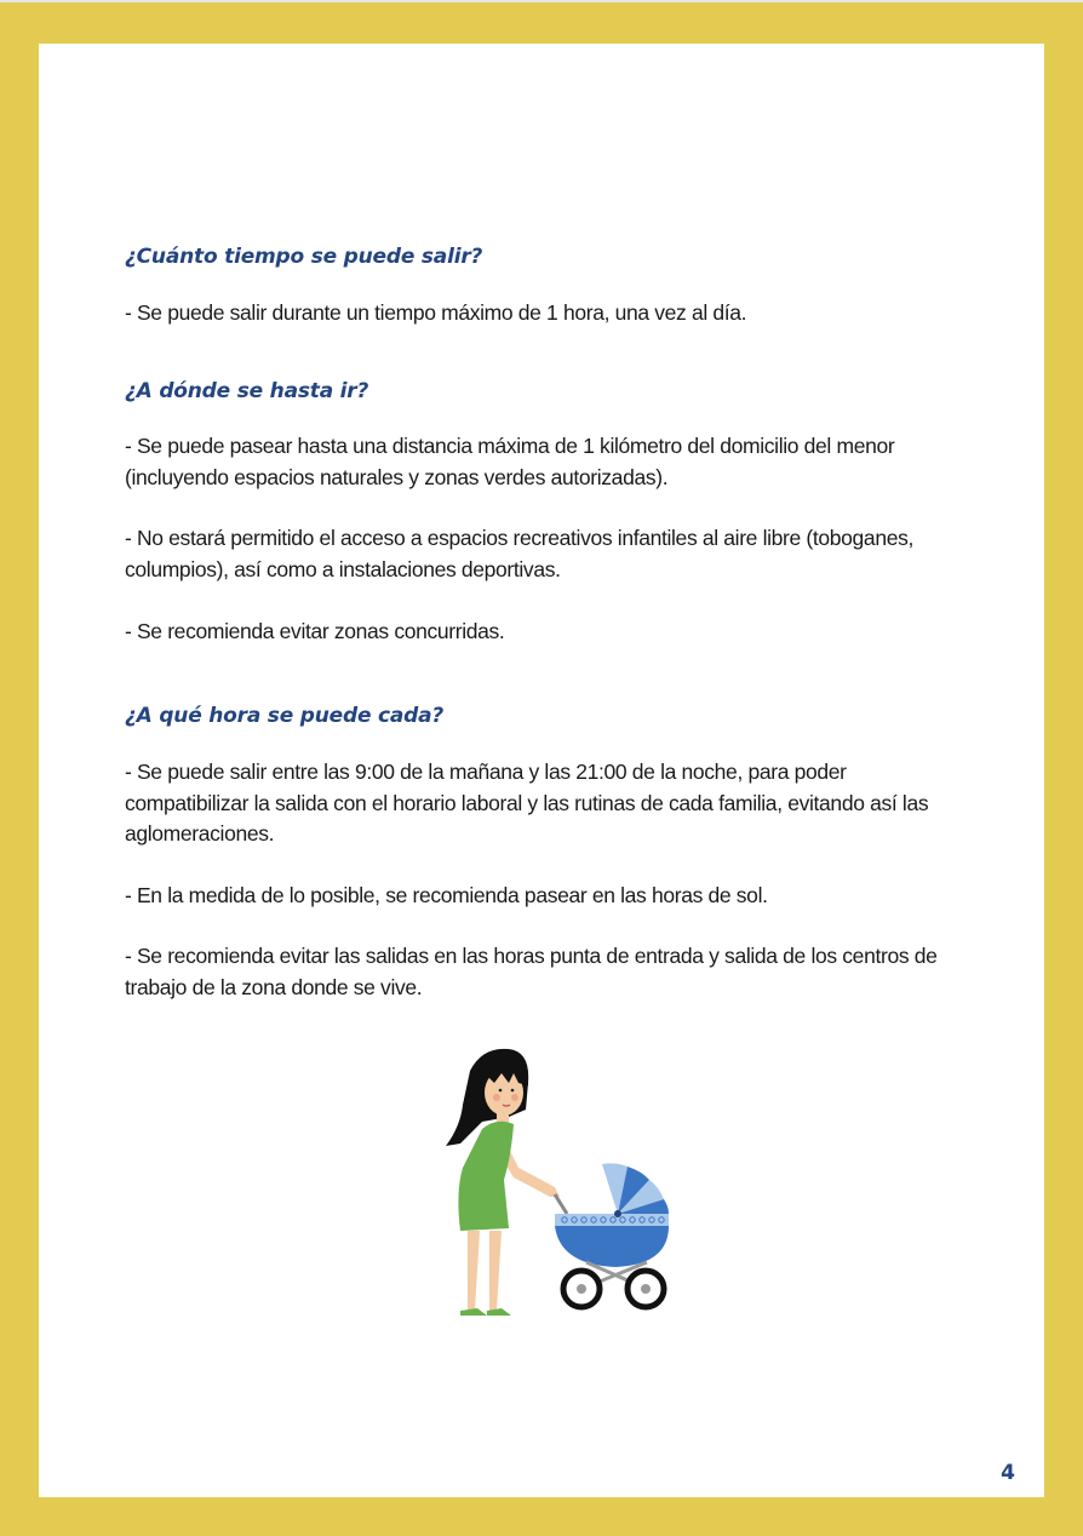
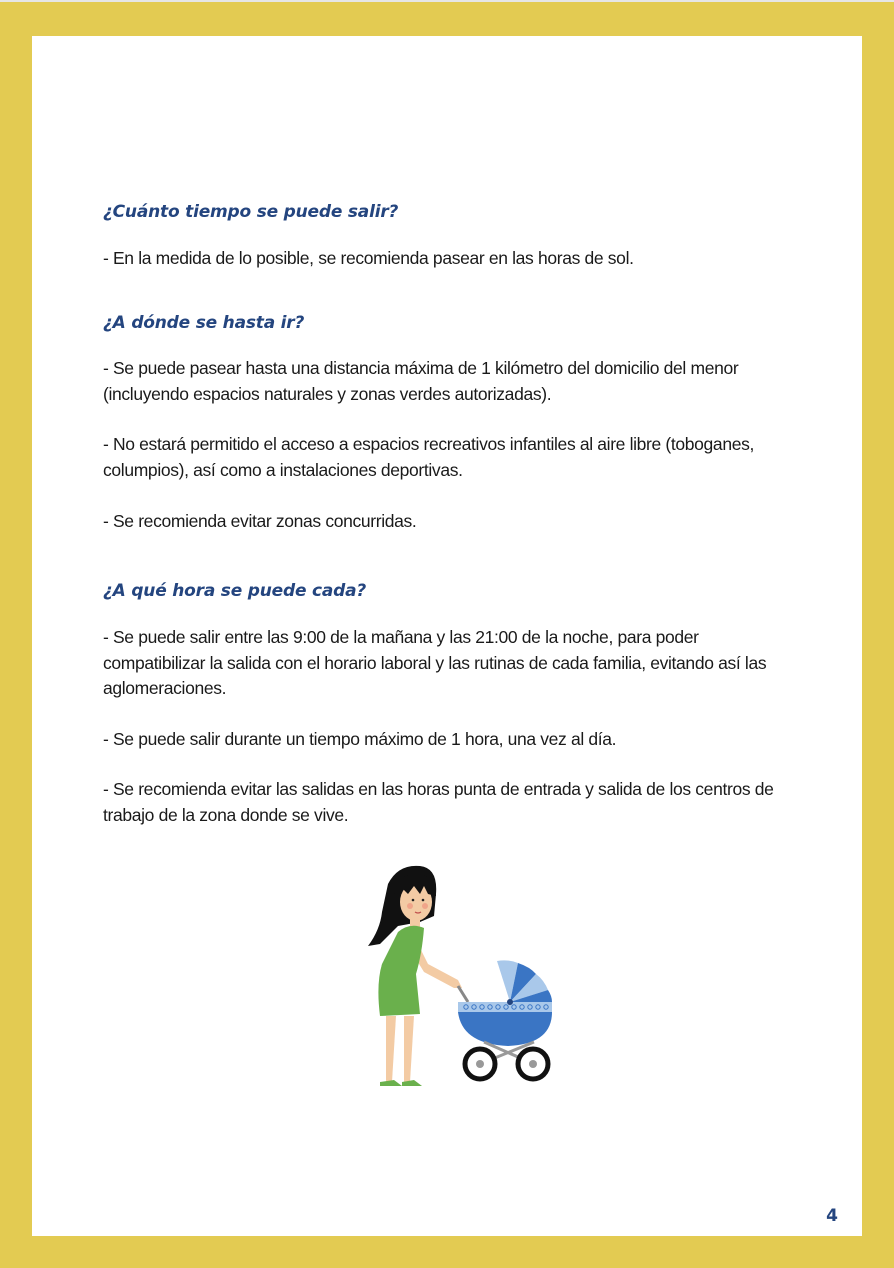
  ¿Cuánto tiempo se puede salir?
- - Se puede salir durante un tiempo máximo de 1 hora, una vez al día.
+ - En la medida de lo posible, se recomienda pasear en las horas de sol.
  ¿A dónde se hasta ir?
  - Se puede pasear hasta una distancia máxima de 1 kilómetro del domicilio del menor (incluyendo espacios naturales y zonas verdes autorizadas).
  - No estará permitido el acceso a espacios recreativos infantiles al aire libre (toboganes, columpios), así como a instalaciones deportivas.
  - Se recomienda evitar zonas concurridas.
  ¿A qué hora se puede cada?
  - Se puede salir entre las 9:00 de la mañana y las 21:00 de la noche, para poder compatibilizar la salida con el horario laboral y las rutinas de cada familia, evitando así las aglomeraciones.
- - En la medida de lo posible, se recomienda pasear en las horas de sol.
+ - Se puede salir durante un tiempo máximo de 1 hora, una vez al día.
  - Se recomienda evitar las salidas en las horas punta de entrada y salida de los centros de trabajo de la zona donde se vive.
  4
